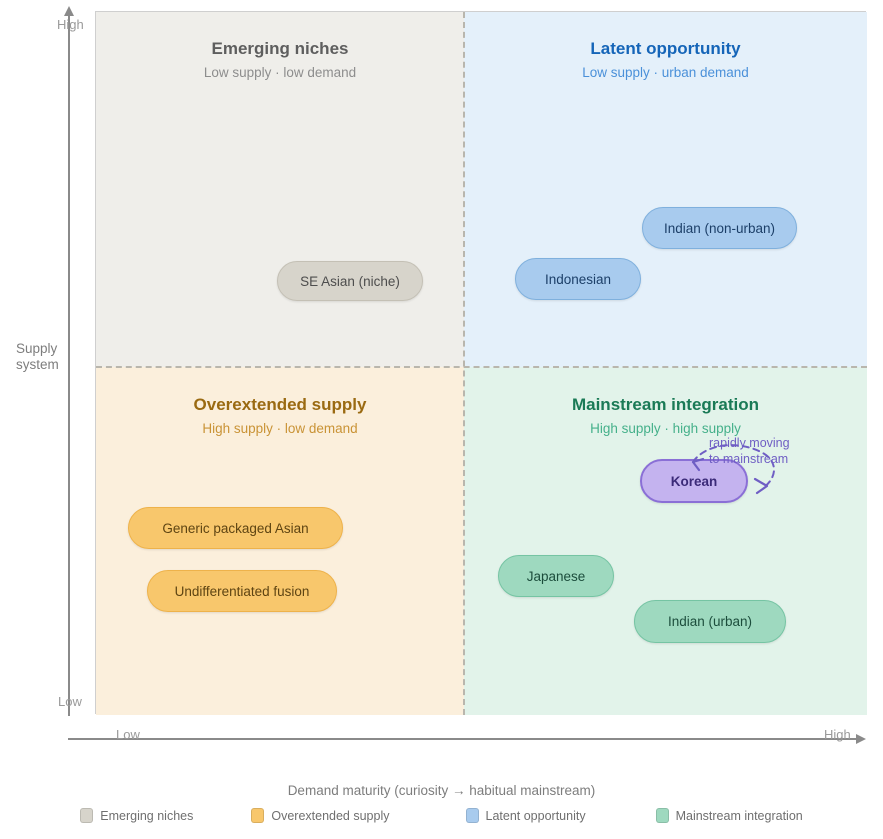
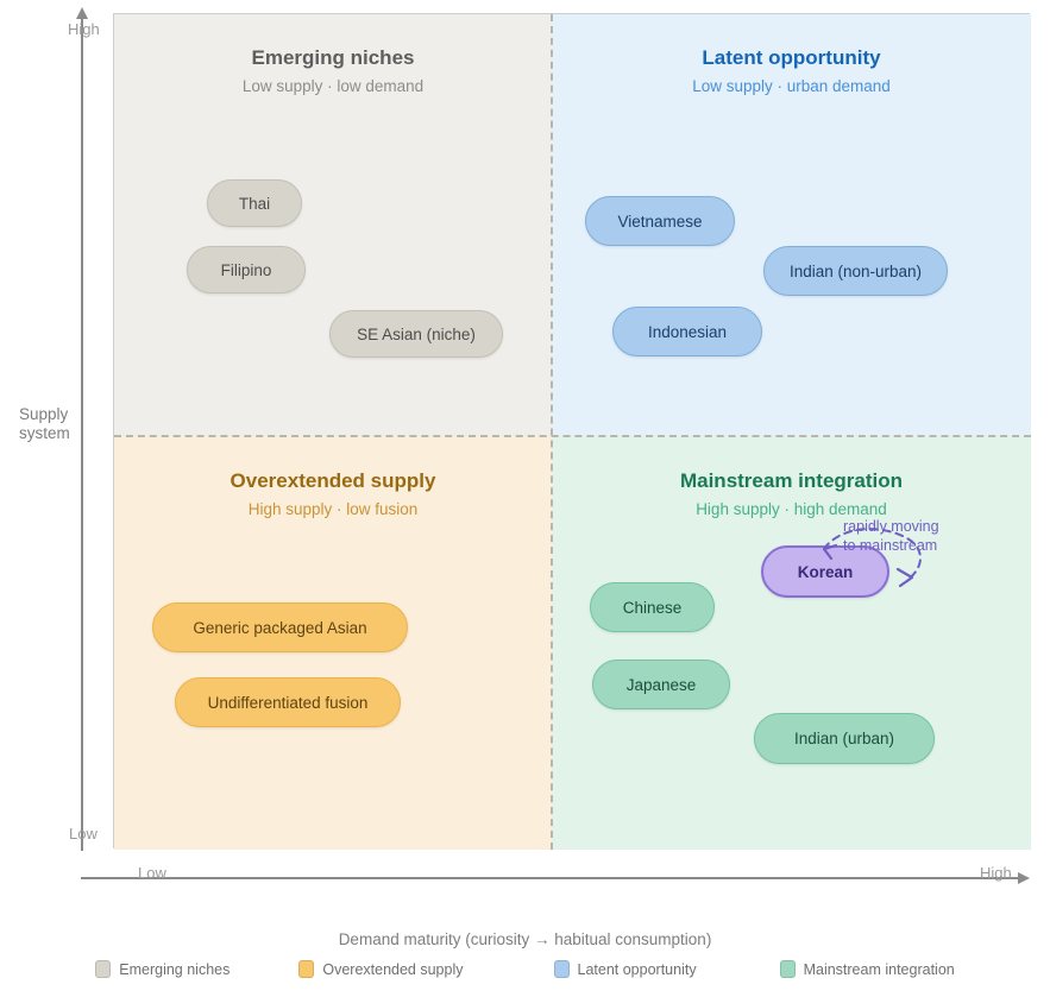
  High
  Low
  Low
  High
  Supply
  system
- Demand maturity (curiosity → habitual mainstream)
+ Demand maturity (curiosity → habitual consumption)
  Emerging niches
  Low supply · low demand
  Latent opportunity
  Low supply · urban demand
  Overextended supply
- High supply · low demand
+ High supply · low fusion
  Mainstream integration
- High supply · high supply
+ High supply · high demand
+ Thai
+ Filipino
  SE Asian (niche)
+ Vietnamese
  Indian (non-urban)
  Indonesian
  Generic packaged Asian
  Undifferentiated fusion
+ Chinese
  Japanese
  Indian (urban)
  Korean
  rapidly moving
  to mainstream
  Emerging niches
  Overextended supply
  Latent opportunity
  Mainstream integration
